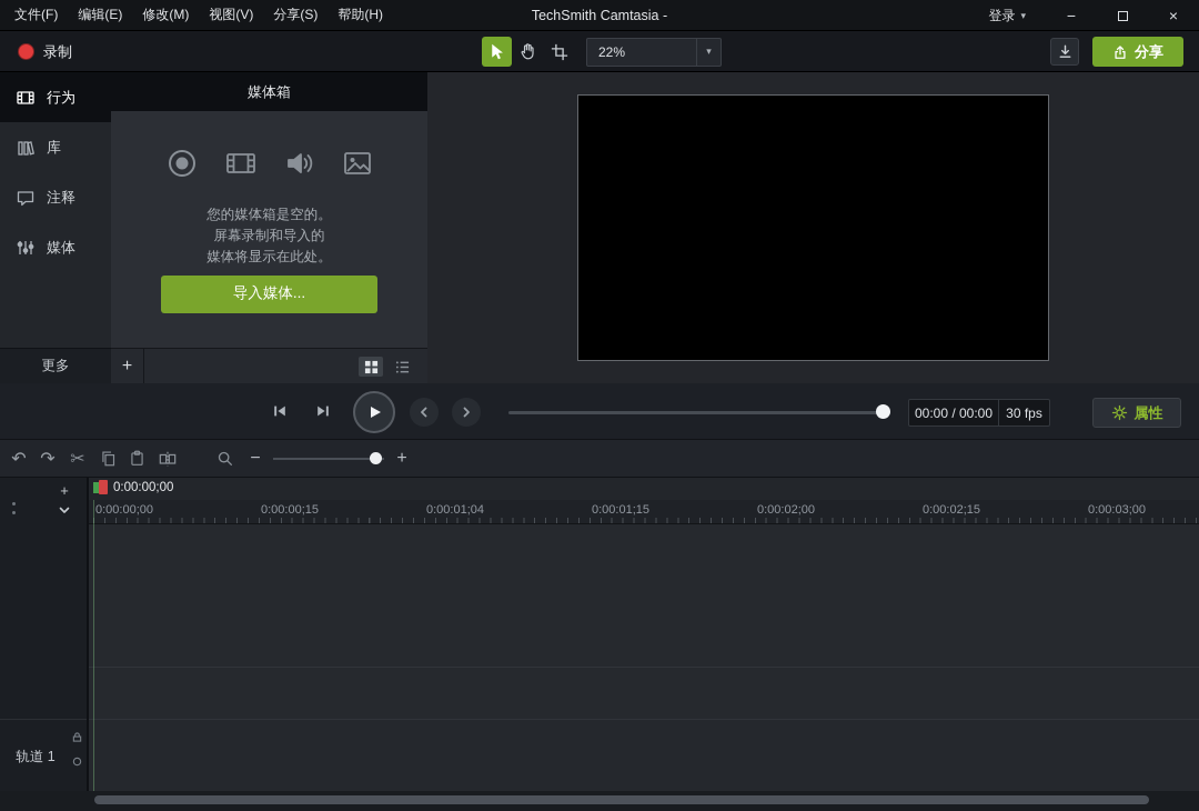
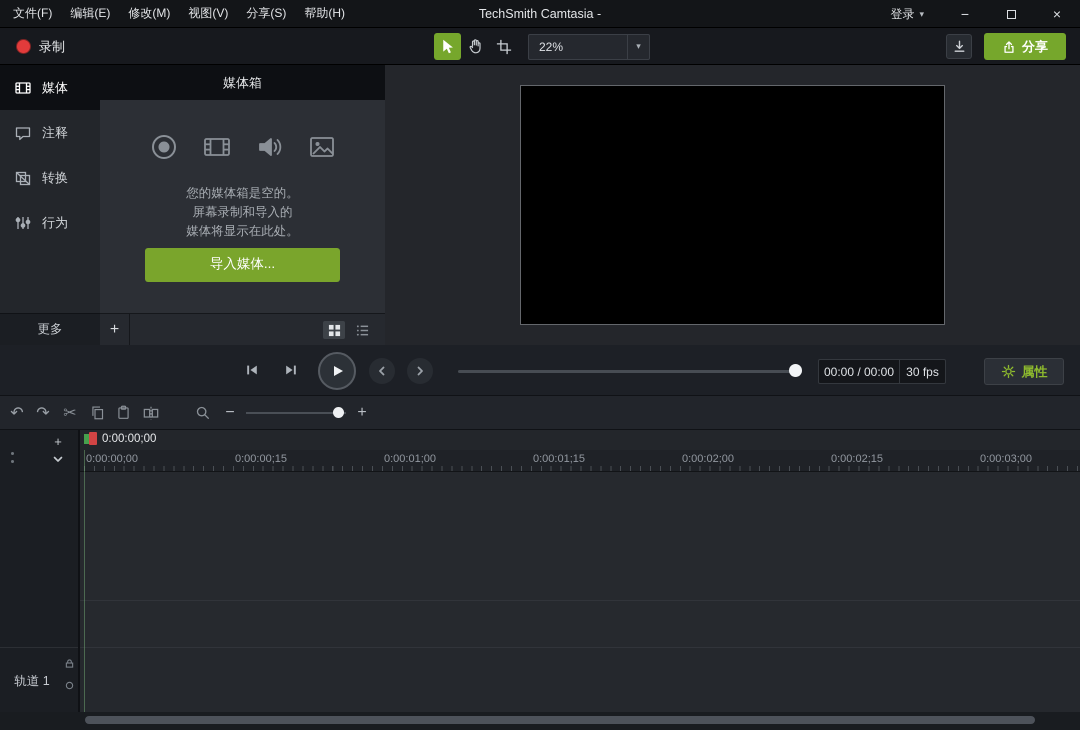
  文件(F)
  编辑(E)
  修改(M)
  视图(V)
  分享(S)
  帮助(H)
  TechSmith Camtasia -
  登录
  ▾
  −
  ×
  录制
  22%
  ▾
  分享
- 行为
+ 媒体
- 库
  注释
+ 转换
- 媒体
+ 行为
  更多
  媒体箱
  您的媒体箱是空的。
  屏幕录制和导入的
  媒体将显示在此处。
  导入媒体...
  +
  00:00 / 00:00
  30 fps
  属性
  ↶
  ↷
  ✂
  −
  +
  +
  轨道 1
  0:00:00;00
  0:00:00;00
  0:00:00;15
- 0:00:01;04
+ 0:00:01;00
  0:00:01;15
  0:00:02;00
  0:00:02;15
  0:00:03;00
